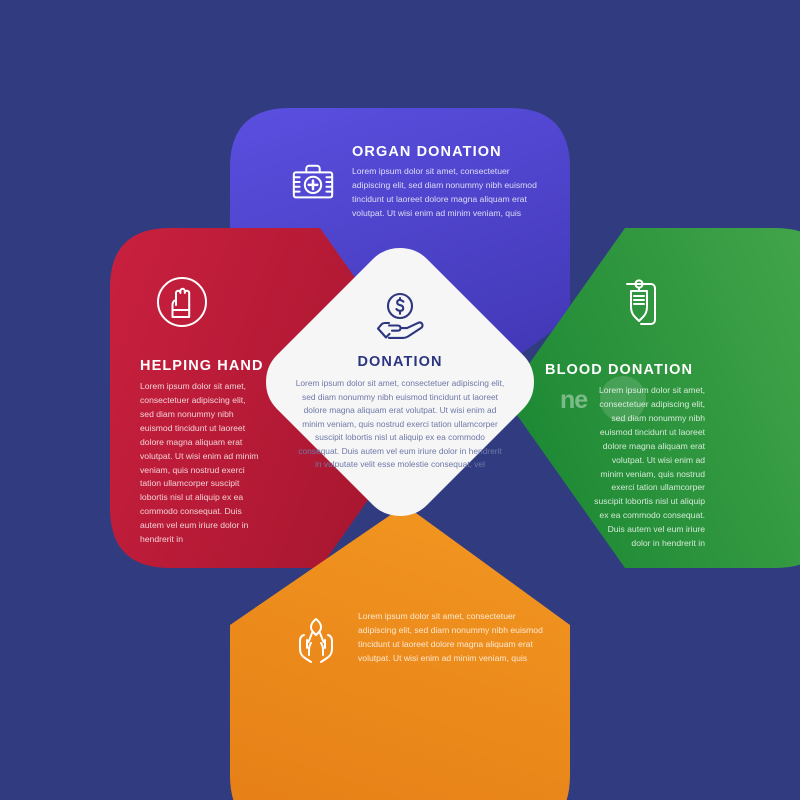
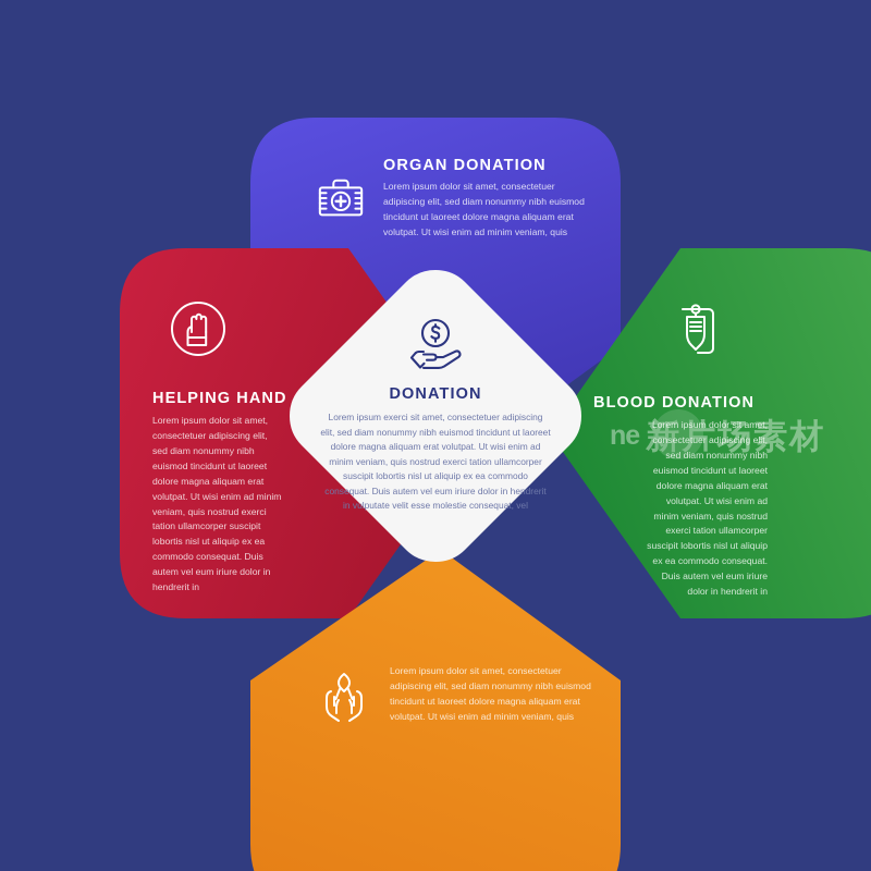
  ORGAN DONATION
  Lorem ipsum dolor sit amet, consectetuer adipiscing elit, sed diam nonummy nibh euismod tincidunt ut laoreet dolore magna aliquam erat volutpat. Ut wisi enim ad minim veniam, quis
  HELPING HAND
  Lorem ipsum dolor sit amet, consectetuer adipiscing elit, sed diam nonummy nibh euismod tincidunt ut laoreet dolore magna aliquam erat volutpat. Ut wisi enim ad minim veniam, quis nostrud exerci tation ullamcorper suscipit lobortis nisl ut aliquip ex ea commodo consequat. Duis autem vel eum iriure dolor in hendrerit in
  BLOOD DONATION
  Lorem ipsum dolor sit amet, consectetuer adipiscing elit, sed diam nonummy nibh euismod tincidunt ut laoreet dolore magna aliquam erat volutpat. Ut wisi enim ad minim veniam, quis nostrud exerci tation ullamcorper suscipit lobortis nisl ut aliquip ex ea commodo consequat. Duis autem vel eum iriure dolor in hendrerit in
  Lorem ipsum dolor sit amet, consectetuer adipiscing elit, sed diam nonummy nibh euismod tincidunt ut laoreet dolore magna aliquam erat volutpat. Ut wisi enim ad minim veniam, quis
  DONATION
- Lorem ipsum dolor sit amet, consectetuer adipiscing elit, sed diam nonummy nibh euismod tincidunt ut laoreet dolore magna aliquam erat volutpat. Ut wisi enim ad minim veniam, quis nostrud exerci tation ullamcorper suscipit lobortis nisl ut aliquip ex ea commodo consequat. Duis autem vel eum iriure dolor in hendrerit in vulputate velit esse molestie consequat, vel
+ Lorem ipsum exerci sit amet, consectetuer adipiscing elit, sed diam nonummy nibh euismod tincidunt ut laoreet dolore magna aliquam erat volutpat. Ut wisi enim ad minim veniam, quis nostrud exerci tation ullamcorper suscipit lobortis nisl ut aliquip ex ea commodo consequat. Duis autem vel eum iriure dolor in hendrerit in vulputate velit esse molestie consequat, vel
  ne
+ 新片场素材
